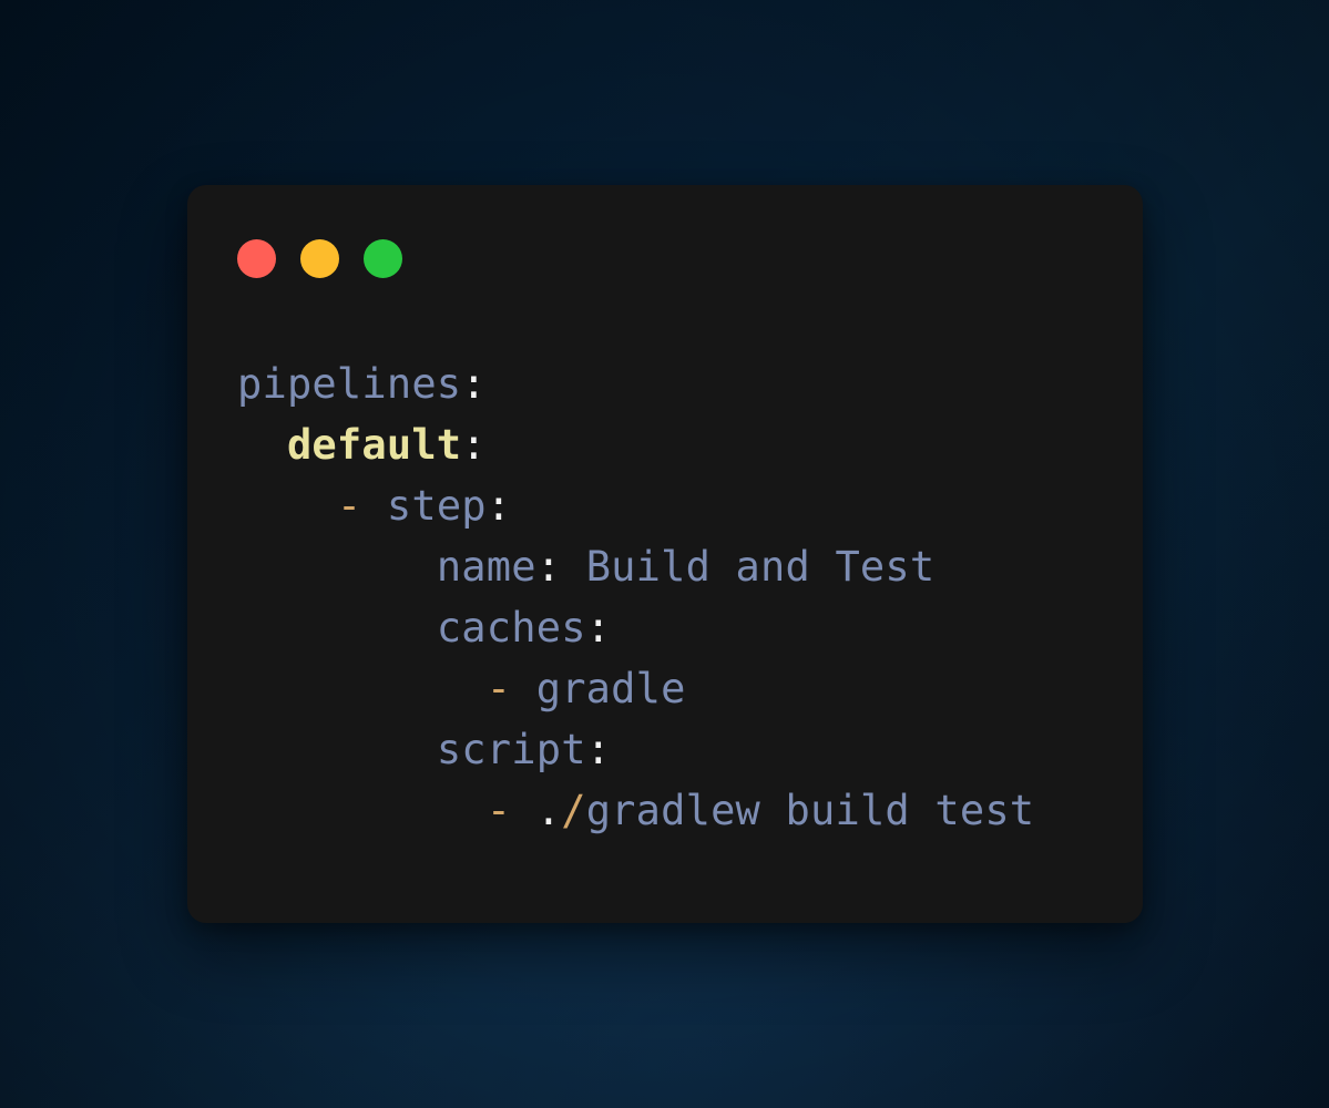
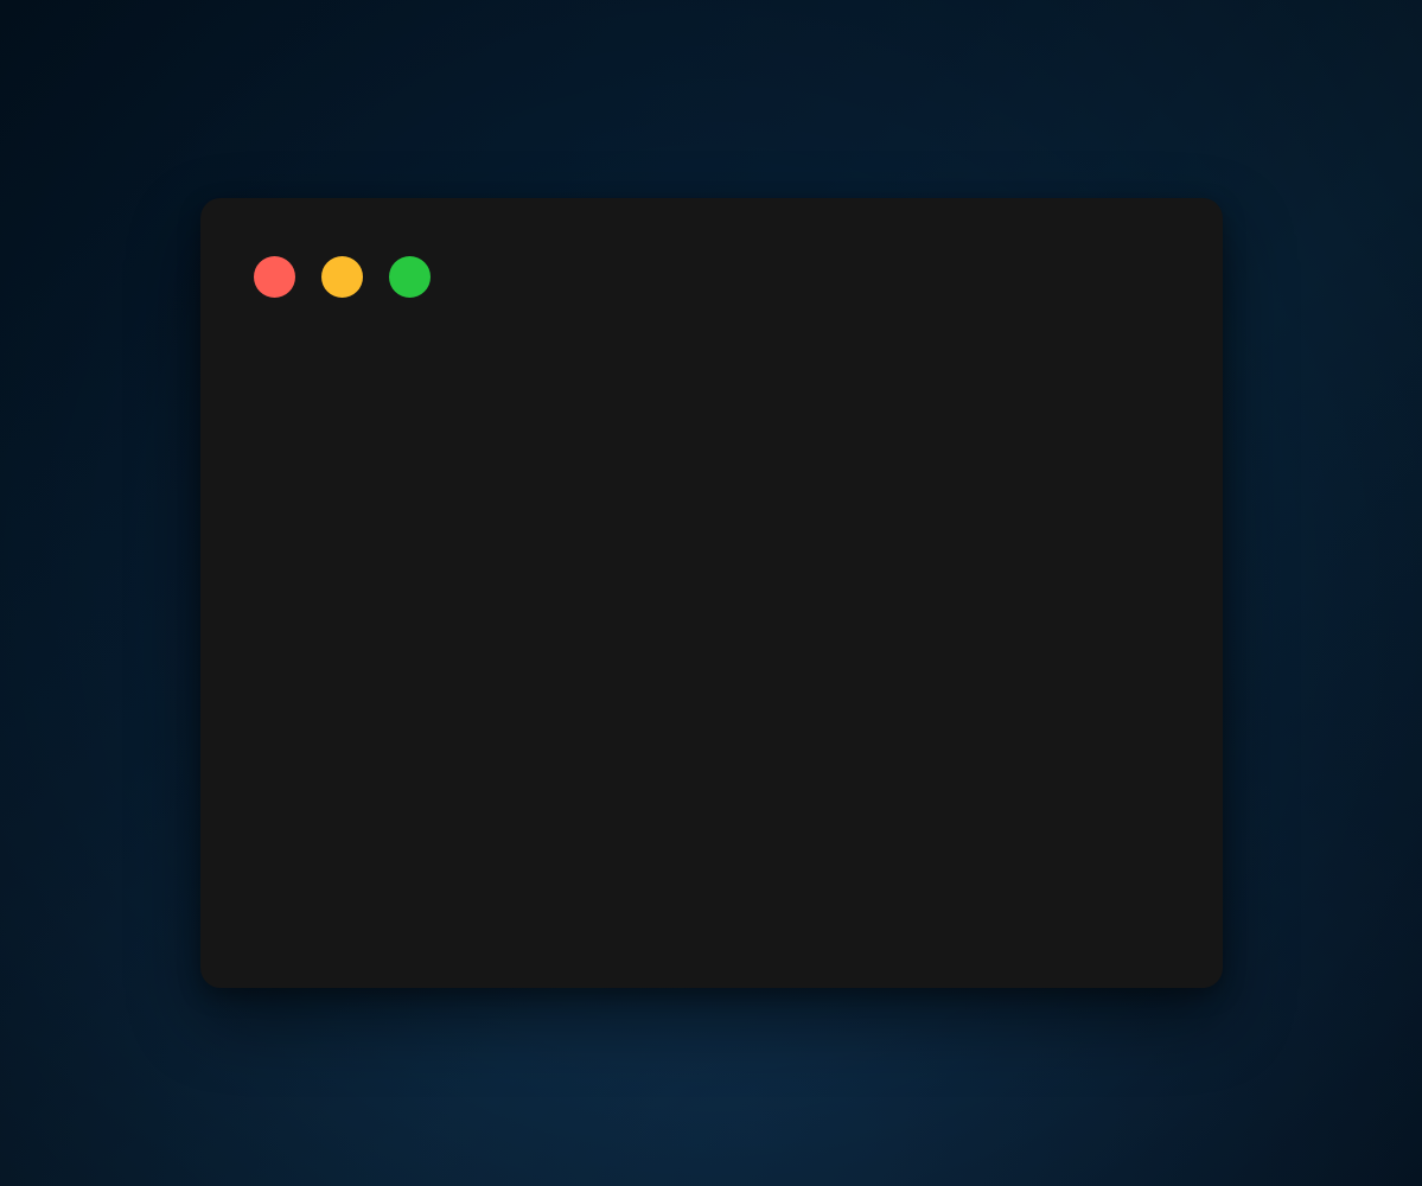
- pipelines: default: - step: name: Build and Test caches: - gradle script: - ./gradlew build test
